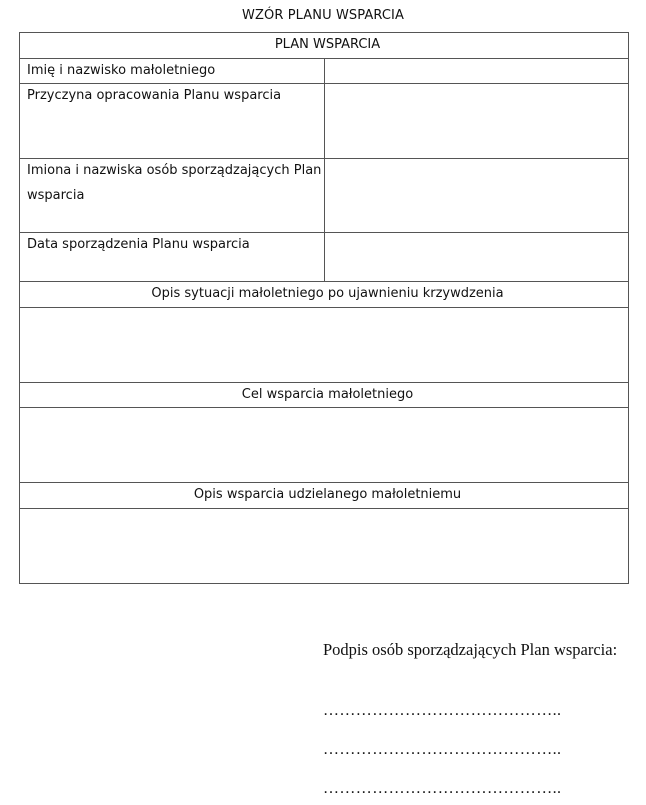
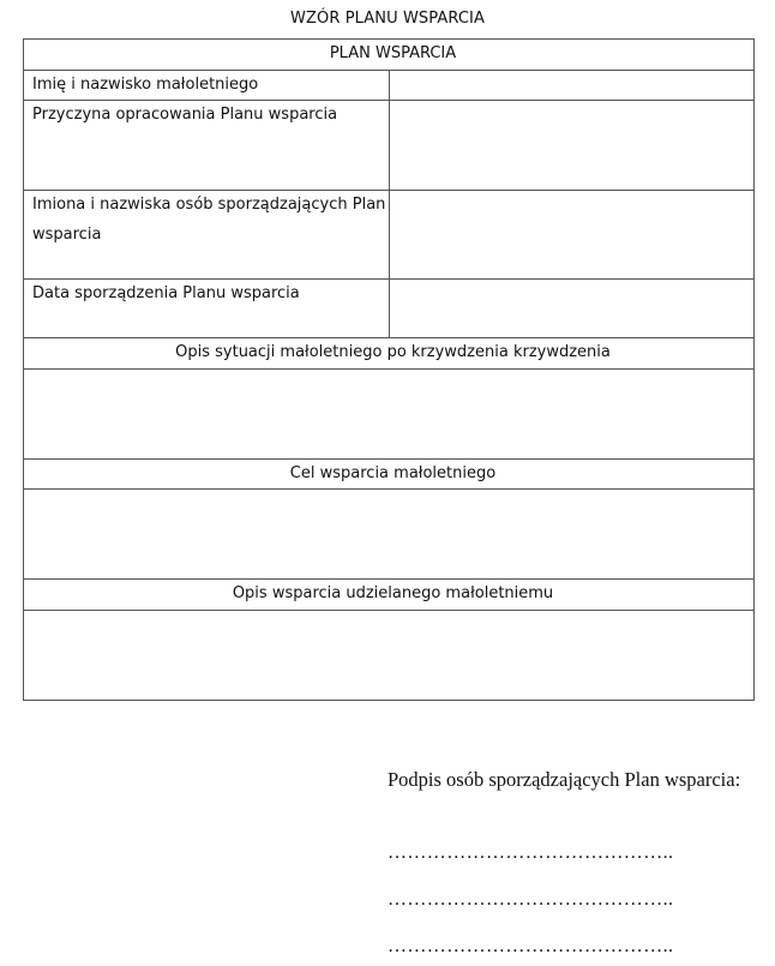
  WZÓR PLANU WSPARCIA
  PLAN WSPARCIA
  Imię i nazwisko małoletniego
  Przyczyna opracowania Planu wsparcia
  Imiona i nazwiska osób sporządzających Plan wsparcia
  Data sporządzenia Planu wsparcia
- Opis sytuacji małoletniego po ujawnieniu krzywdzenia
+ Opis sytuacji małoletniego po krzywdzenia krzywdzenia
  Cel wsparcia małoletniego
  Opis wsparcia udzielanego małoletniemu
  Podpis osób sporządzających Plan wsparcia:
  ……………………………………..
  ……………………………………..
  ……………………………………..
